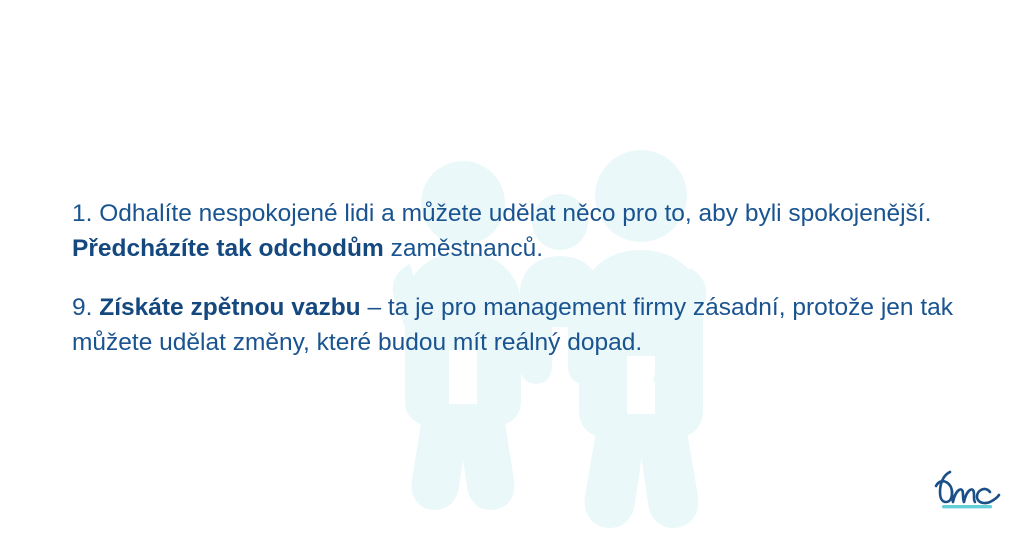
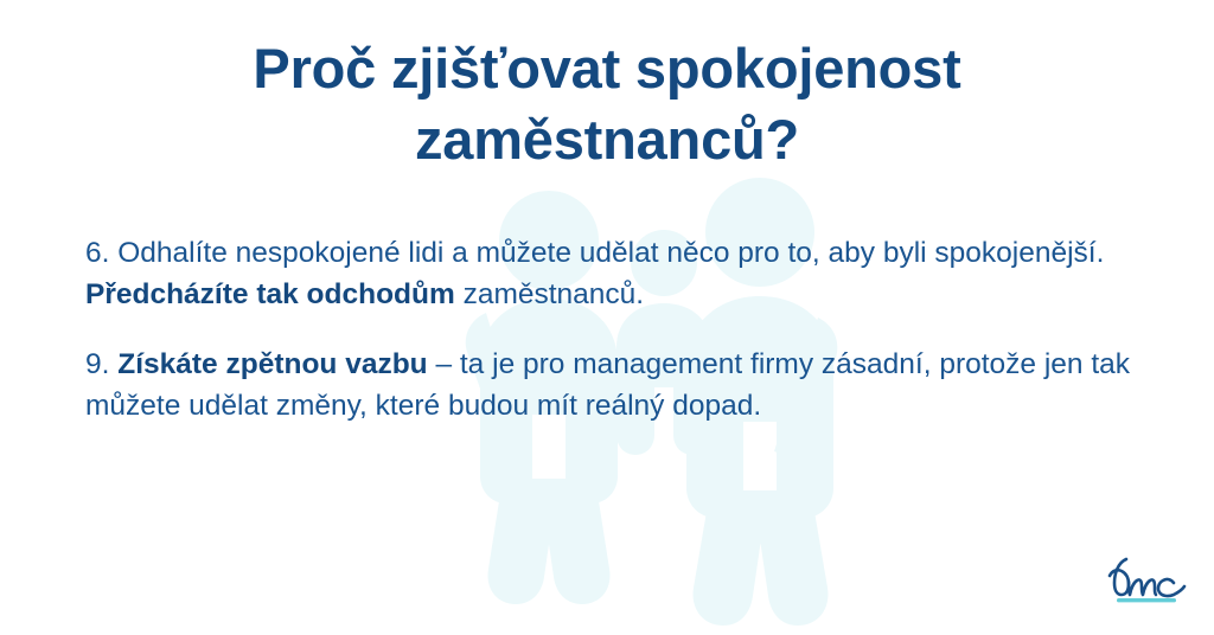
+ Proč zjišťovat spokojenost
+ zaměstnanců?
- 1. Odhalíte nespokojené lidi a můžete udělat něco pro to, aby byli spokojenější. Předcházíte tak odchodům zaměstnanců.
+ 6. Odhalíte nespokojené lidi a můžete udělat něco pro to, aby byli spokojenější. Předcházíte tak odchodům zaměstnanců.
  9. Získáte zpětnou vazbu – ta je pro management firmy zásadní, protože jen tak můžete udělat změny, které budou mít reálný dopad.
